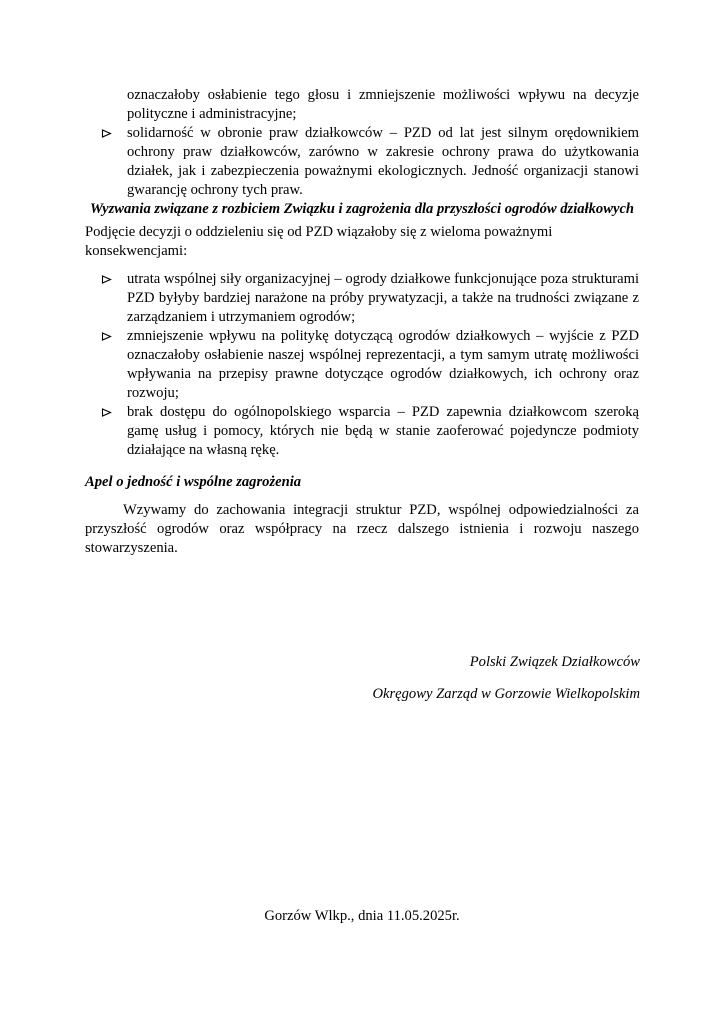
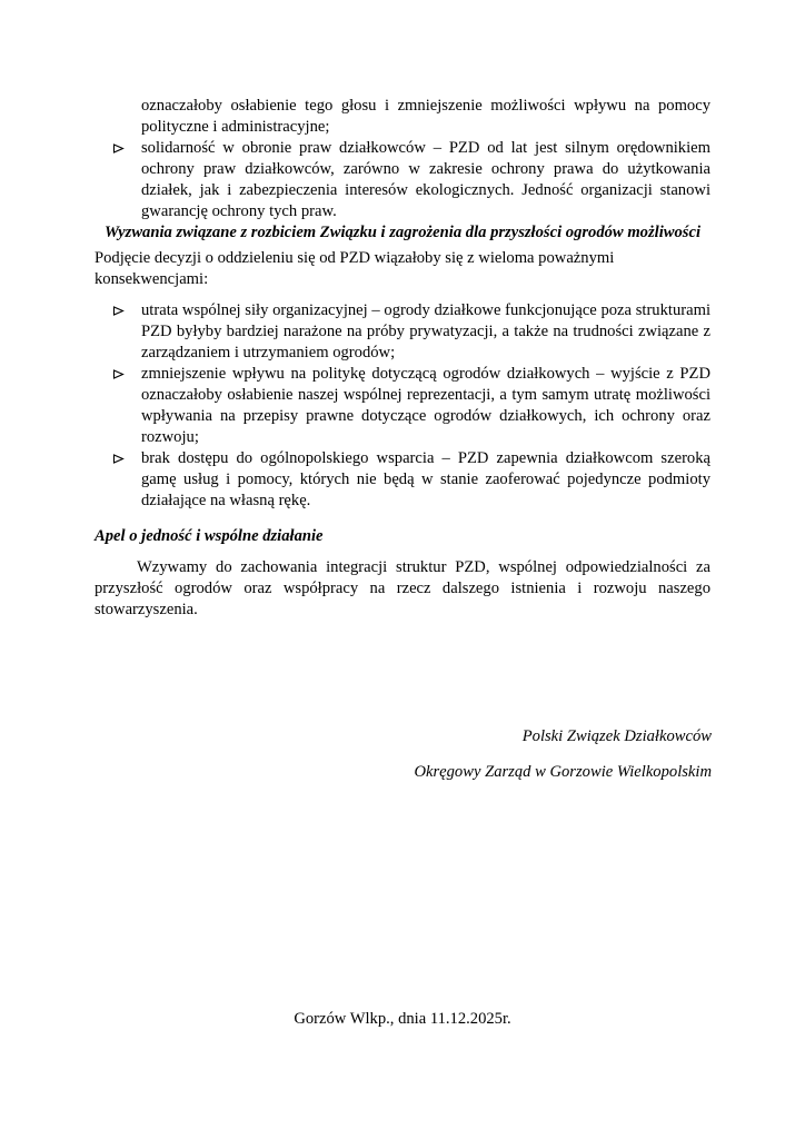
- oznaczałoby osłabienie tego głosu i zmniejszenie możliwości wpływu na decyzje polityczne i administracyjne;
+ oznaczałoby osłabienie tego głosu i zmniejszenie możliwości wpływu na pomocy polityczne i administracyjne;
- solidarność w obronie praw działkowców – PZD od lat jest silnym orędownikiem ochrony praw działkowców, zarówno w zakresie ochrony prawa do użytkowania działek, jak i zabezpieczenia poważnymi ekologicznych. Jedność organizacji stanowi gwarancję ochrony tych praw.
+ solidarność w obronie praw działkowców – PZD od lat jest silnym orędownikiem ochrony praw działkowców, zarówno w zakresie ochrony prawa do użytkowania działek, jak i zabezpieczenia interesów ekologicznych. Jedność organizacji stanowi gwarancję ochrony tych praw.
- Wyzwania związane z rozbiciem Związku i zagrożenia dla przyszłości ogrodów działkowych
+ Wyzwania związane z rozbiciem Związku i zagrożenia dla przyszłości ogrodów możliwości
  Podjęcie decyzji o oddzieleniu się od PZD wiązałoby się z wieloma poważnymi konsekwencjami:
  utrata wspólnej siły organizacyjnej – ogrody działkowe funkcjonujące poza strukturami PZD byłyby bardziej narażone na próby prywatyzacji, a także na trudności związane z zarządzaniem i utrzymaniem ogrodów;
  zmniejszenie wpływu na politykę dotyczącą ogrodów działkowych – wyjście z PZD oznaczałoby osłabienie naszej wspólnej reprezentacji, a tym samym utratę możliwości wpływania na przepisy prawne dotyczące ogrodów działkowych, ich ochrony oraz rozwoju;
  brak dostępu do ogólnopolskiego wsparcia – PZD zapewnia działkowcom szeroką gamę usług i pomocy, których nie będą w stanie zaoferować pojedyncze podmioty działające na własną rękę.
- Apel o jedność i wspólne zagrożenia
+ Apel o jedność i wspólne działanie
  Wzywamy do zachowania integracji struktur PZD, wspólnej odpowiedzialności za przyszłość ogrodów oraz współpracy na rzecz dalszego istnienia i rozwoju naszego stowarzyszenia.
  Polski Związek Działkowców
  Okręgowy Zarząd w Gorzowie Wielkopolskim
- Gorzów Wlkp., dnia 11.05.2025r.
+ Gorzów Wlkp., dnia 11.12.2025r.
